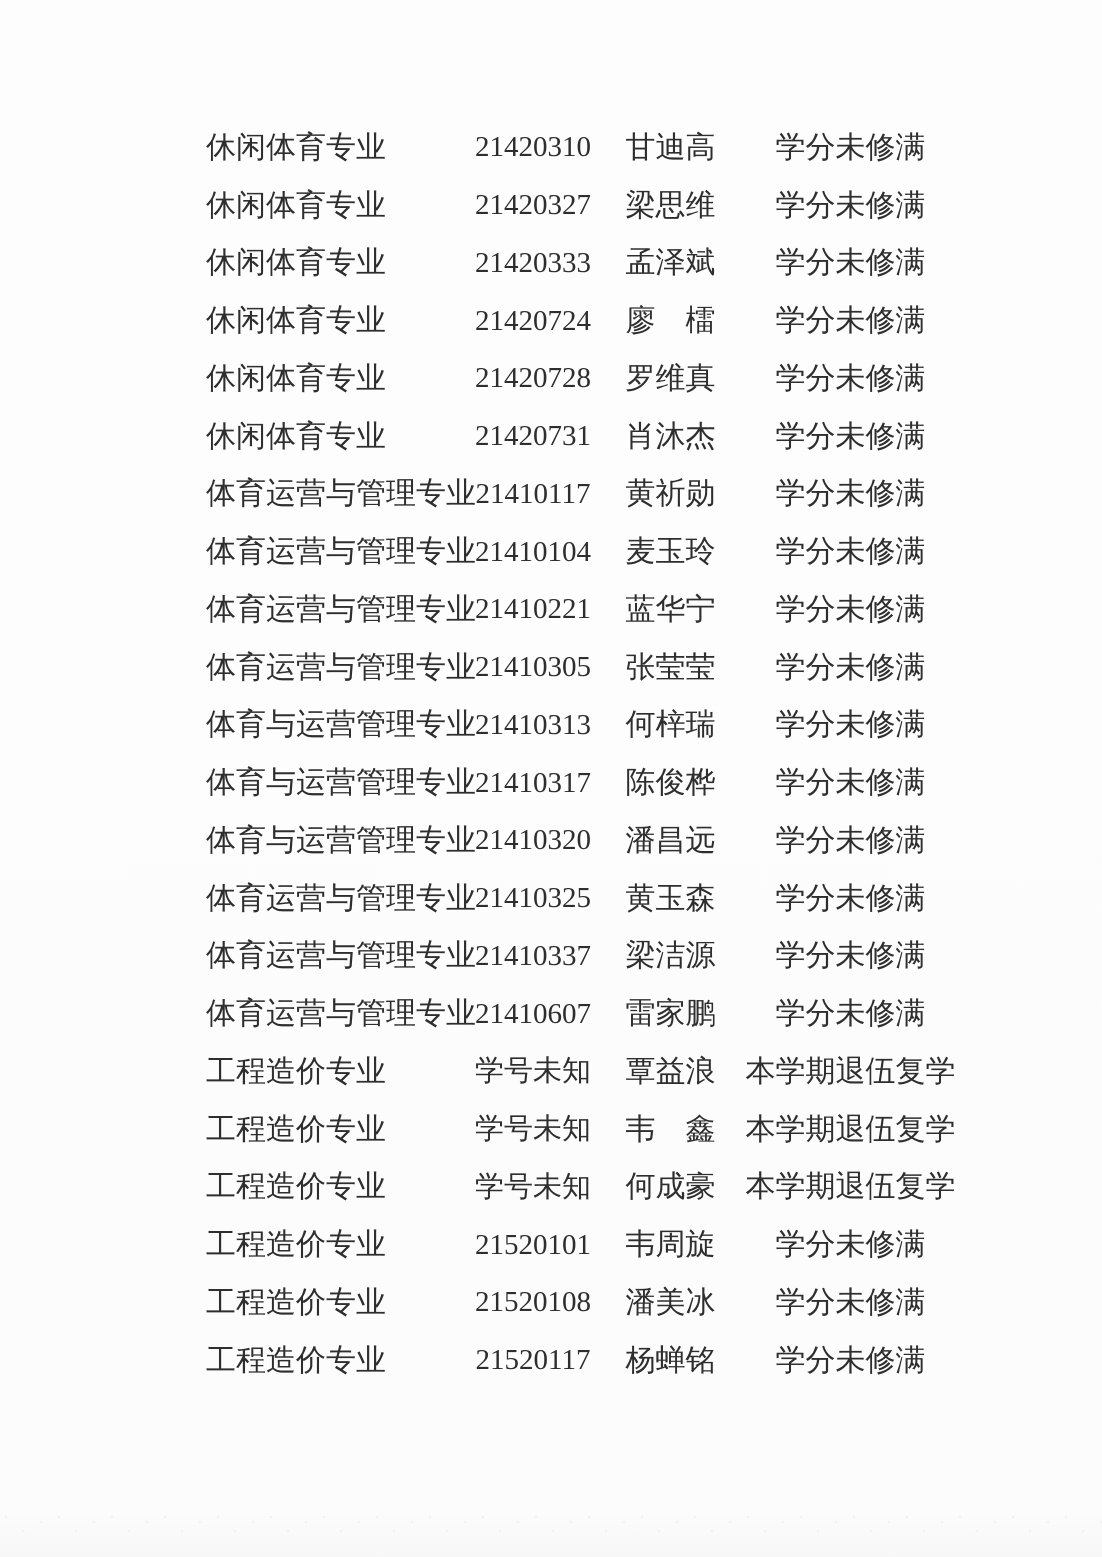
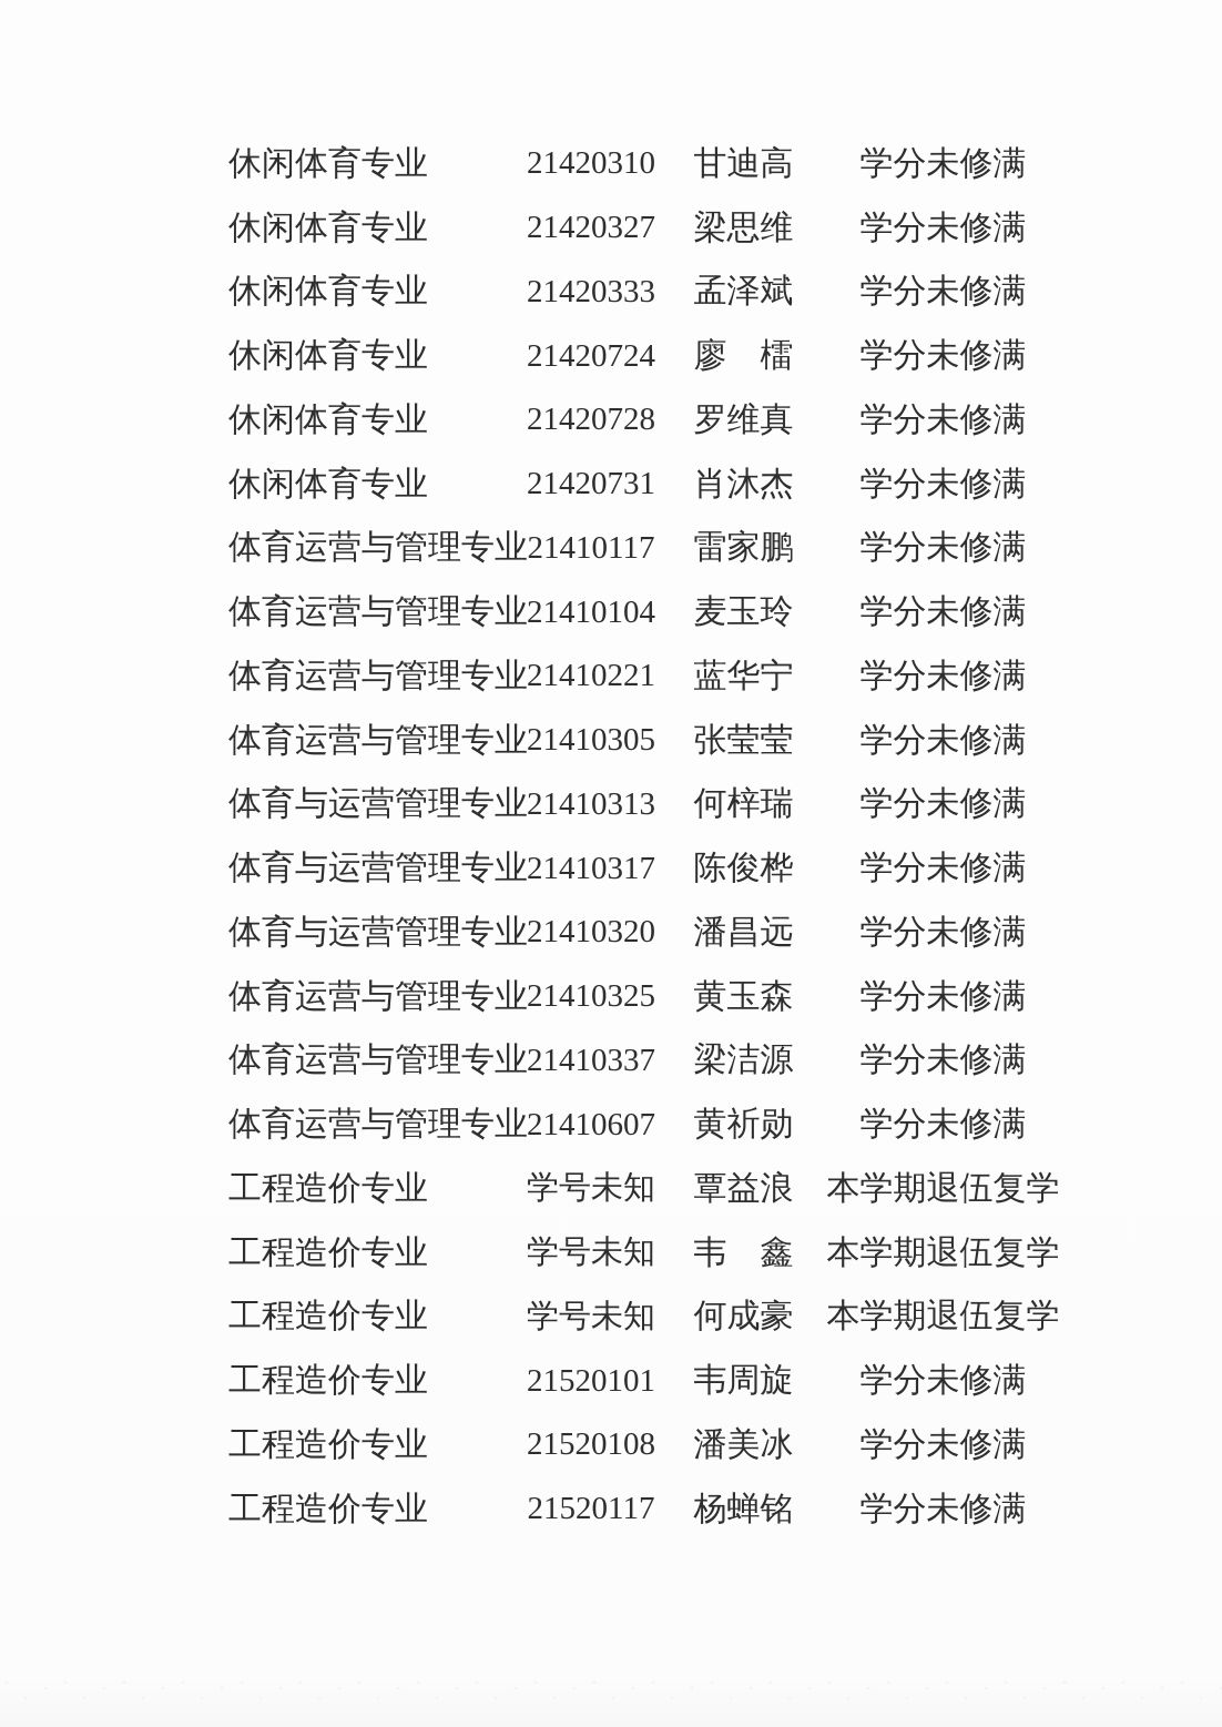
  休闲体育专业
  21420310
  甘迪高
  学分未修满
  休闲体育专业
  21420327
  梁思维
  学分未修满
  休闲体育专业
  21420333
  孟泽斌
  学分未修满
  休闲体育专业
  21420724
  廖 檑
  学分未修满
  休闲体育专业
  21420728
  罗维真
  学分未修满
  休闲体育专业
  21420731
  肖沐杰
  学分未修满
  体育运营与管理专
  21410117
- 黄祈勋
+ 雷家鹏
  学分未修满
  体育运营与管理专
  21410104
  麦玉玲
  学分未修满
  体育运营与管理专
  21410221
  蓝华宁
  学分未修满
  体育运营与管理专
  21410305
  张莹莹
  学分未修满
  体育与运营管理专
  21410313
  何梓瑞
  学分未修满
  体育与运营管理专
  21410317
  陈俊桦
  学分未修满
  体育与运营管理专
  21410320
  潘昌远
  学分未修满
  体育运营与管理专
  21410325
  黄玉森
  学分未修满
  体育运营与管理专
  21410337
  梁洁源
  学分未修满
  体育运营与管理专
  21410607
- 雷家鹏
+ 黄祈勋
  学分未修满
  工程造价专业
  学号未知
  覃益浪
  本学期退伍复学
  工程造价专业
  学号未知
  韦 鑫
  本学期退伍复学
  工程造价专业
  学号未知
  何成豪
  本学期退伍复学
  工程造价专业
  21520101
  韦周旋
  学分未修满
  工程造价专业
  21520108
  潘美冰
  学分未修满
  工程造价专业
  21520117
  杨蝉铭
  学分未修满
